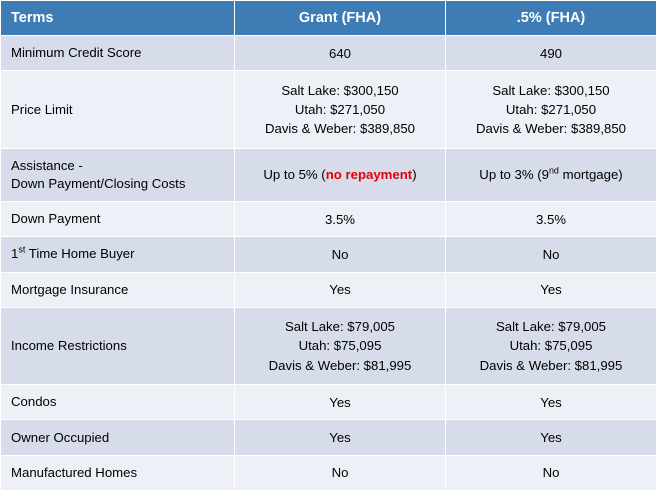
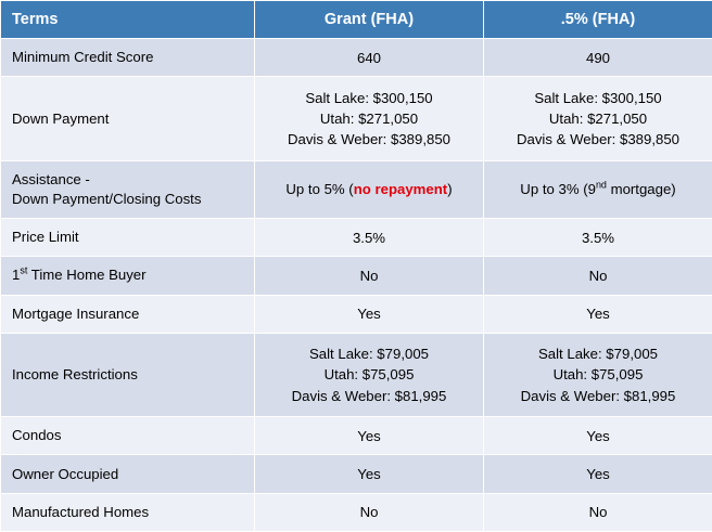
  Terms	Grant (FHA)	.5% (FHA)
  Minimum Credit Score	640	490
- Price Limit	Salt Lake: $300,150 Utah: $271,050 Davis & Weber: $389,850	Salt Lake: $300,150 Utah: $271,050 Davis & Weber: $389,850
+ Down Payment	Salt Lake: $300,150 Utah: $271,050 Davis & Weber: $389,850	Salt Lake: $300,150 Utah: $271,050 Davis & Weber: $389,850
  Assistance - Down Payment/Closing Costs	Up to 5% (no repayment)	Up to 3% (9nd mortgage)
- Down Payment	3.5%	3.5%
+ Price Limit	3.5%	3.5%
  1st Time Home Buyer	No	No
  Mortgage Insurance	Yes	Yes
  Income Restrictions	Salt Lake: $79,005 Utah: $75,095 Davis & Weber: $81,995	Salt Lake: $79,005 Utah: $75,095 Davis & Weber: $81,995
  Condos	Yes	Yes
  Owner Occupied	Yes	Yes
  Manufactured Homes	No	No
